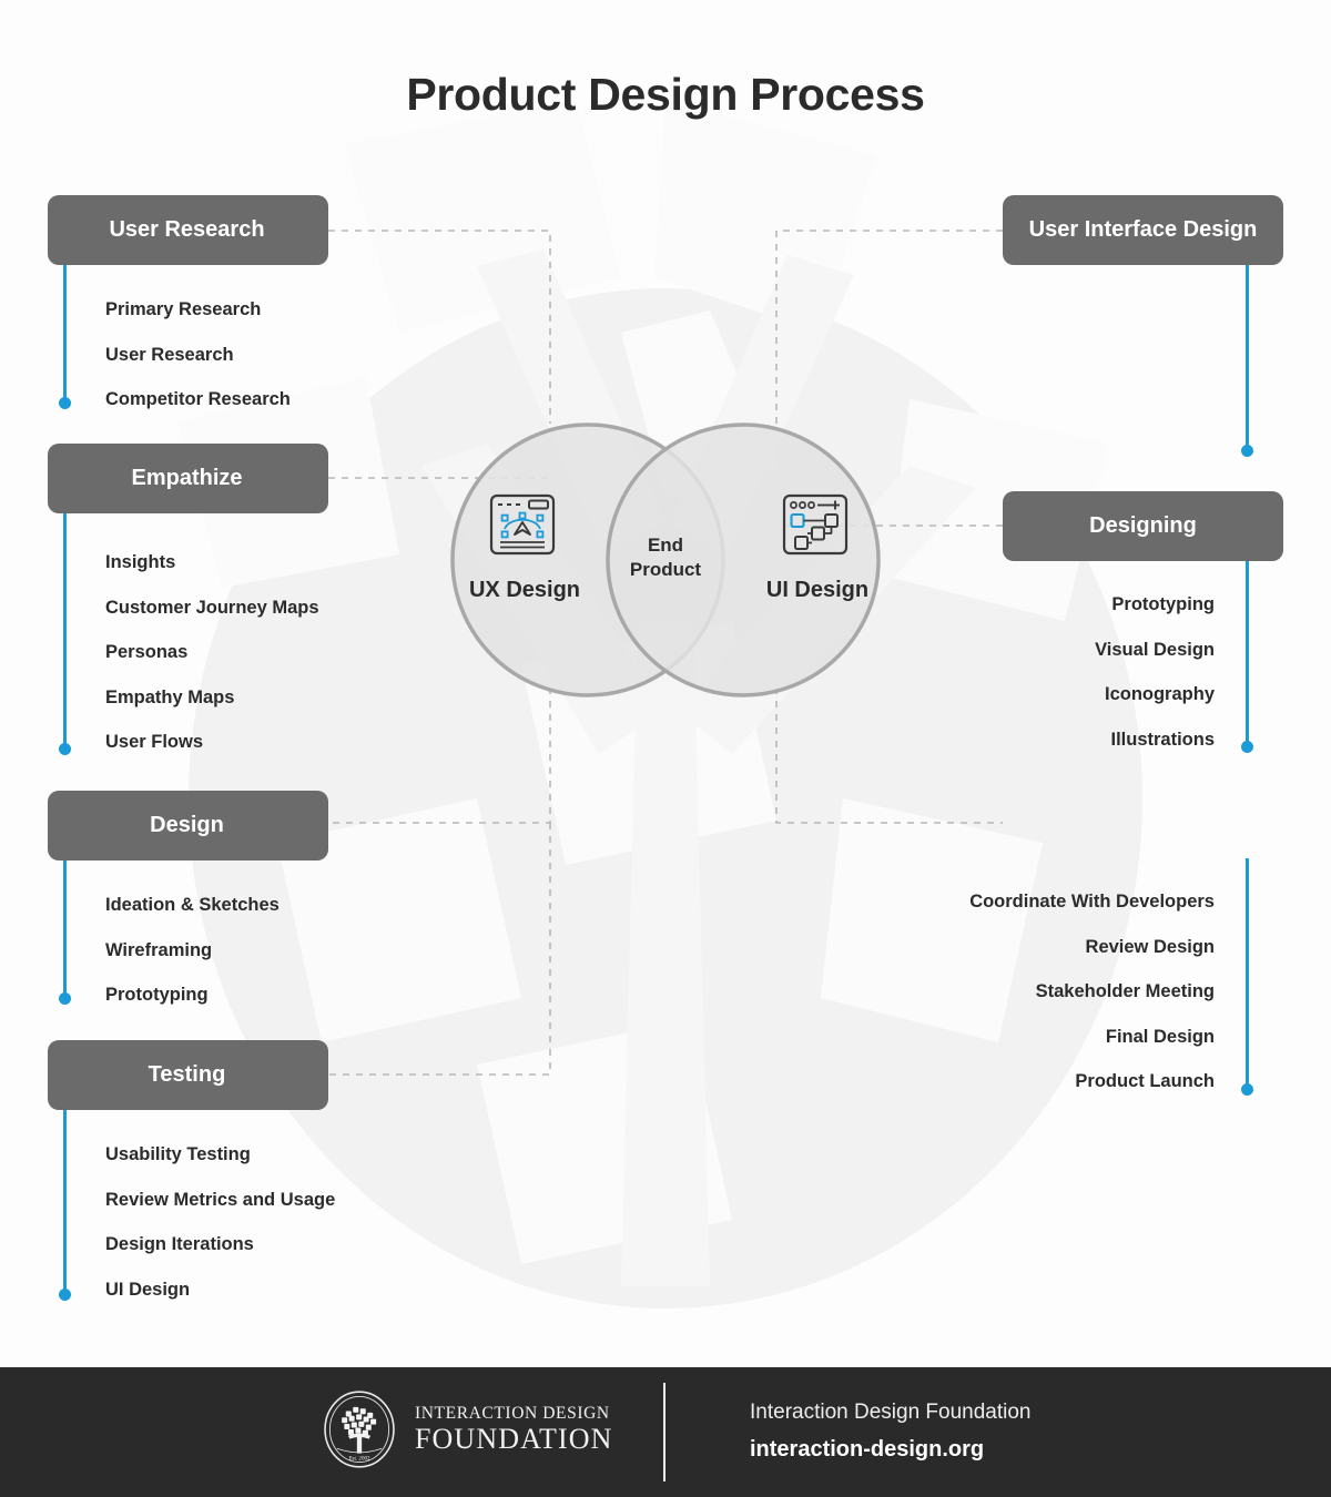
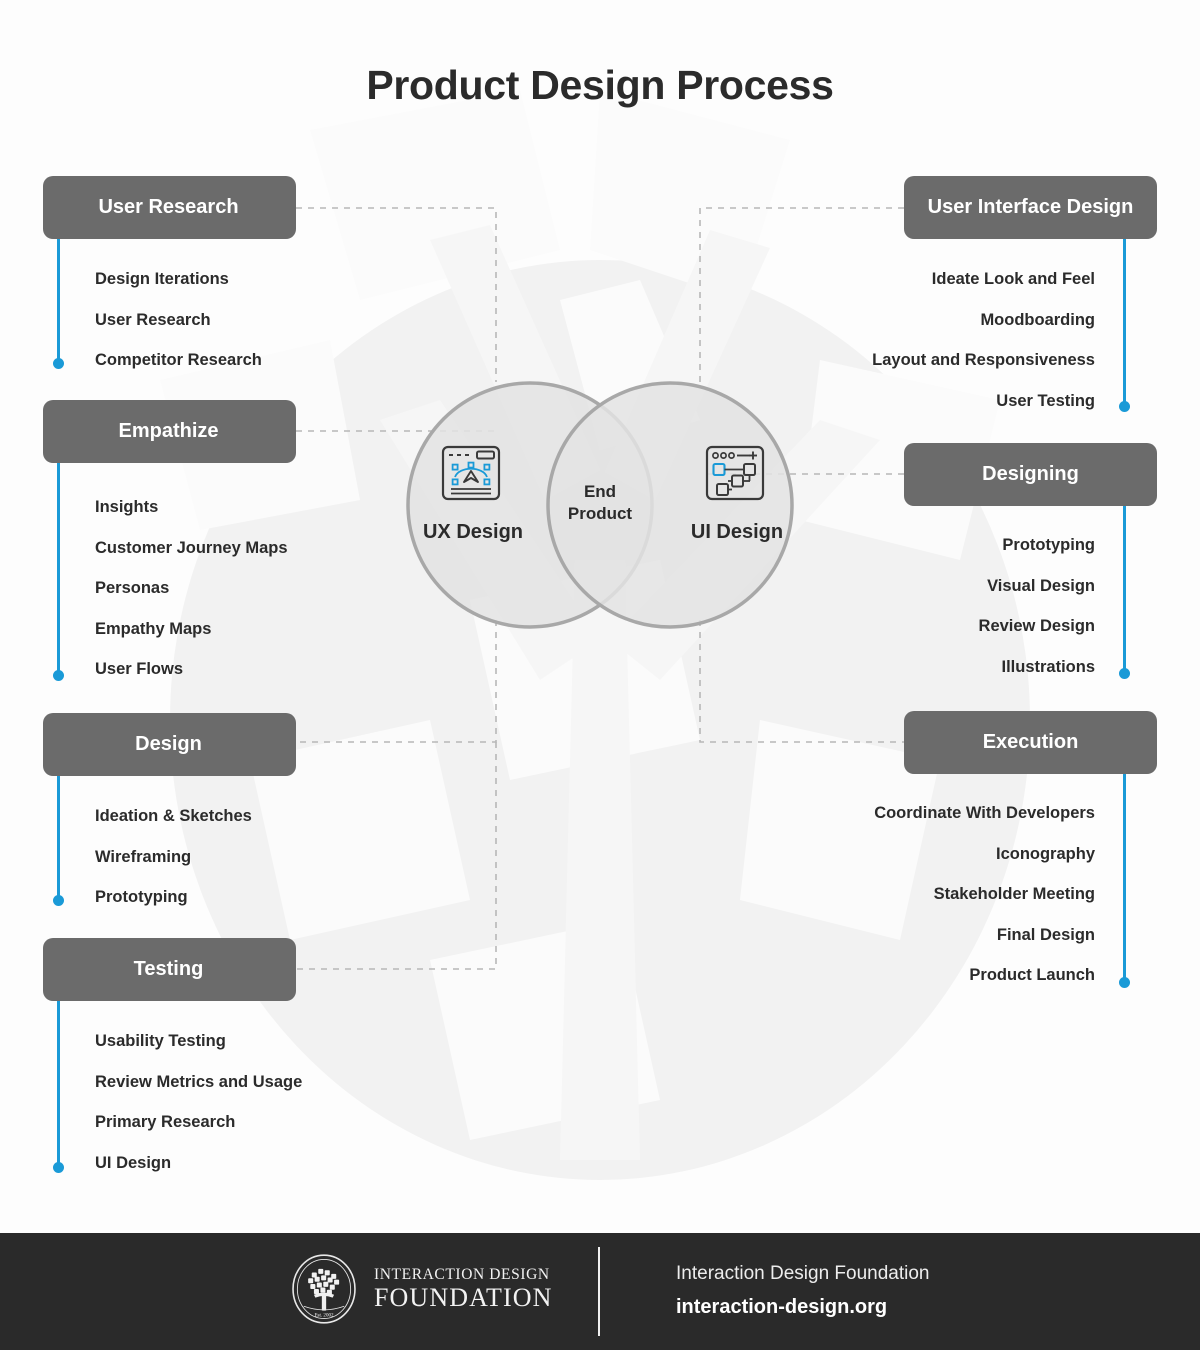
  Product Design Process
  UX Design
  UI Design
  End
  Product
  User Research
- Primary Research
+ Design Iterations
  User Research
  Competitor Research
  Empathize
  Insights
  Customer Journey Maps
  Personas
  Empathy Maps
  User Flows
  Design
  Ideation & Sketches
  Wireframing
  Prototyping
  Testing
  Usability Testing
  Review Metrics and Usage
- Design Iterations
+ Primary Research
  UI Design
  User Interface Design
+ Ideate Look and Feel
+ Moodboarding
+ Layout and Responsiveness
+ User Testing
  Designing
  Prototyping
  Visual Design
- Iconography
+ Review Design
  Illustrations
+ Execution
  Coordinate With Developers
- Review Design
+ Iconography
  Stakeholder Meeting
  Final Design
  Product Launch
  INTERACTION DESIGN
  FOUNDATION
  Interaction Design Foundation
  interaction-design.org
